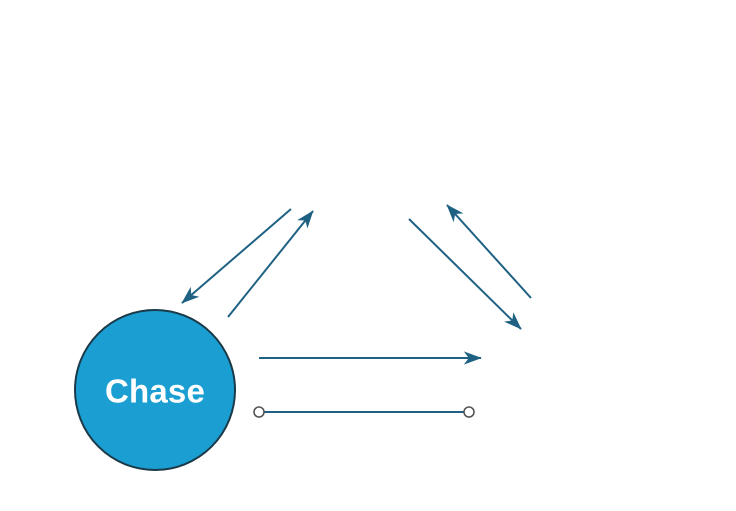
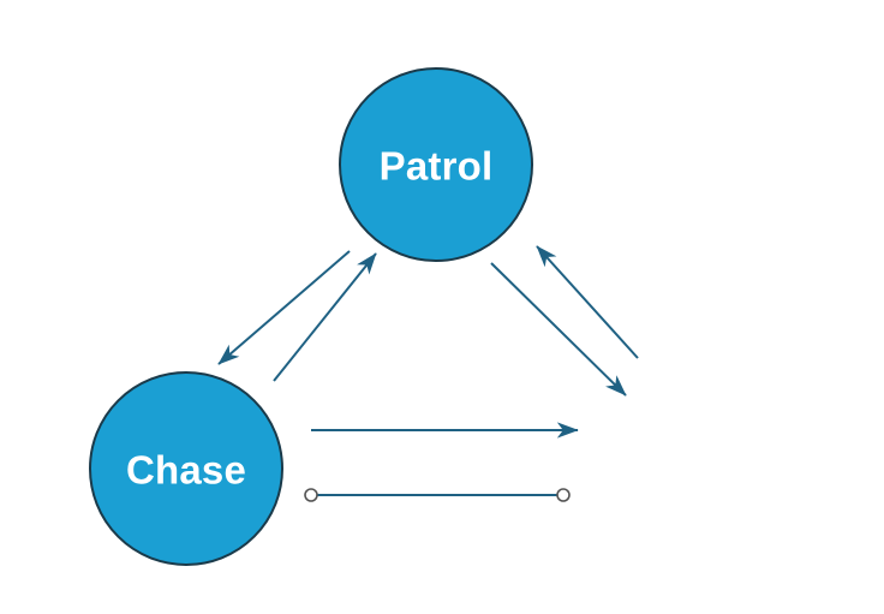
+ Patrol
  Chase
